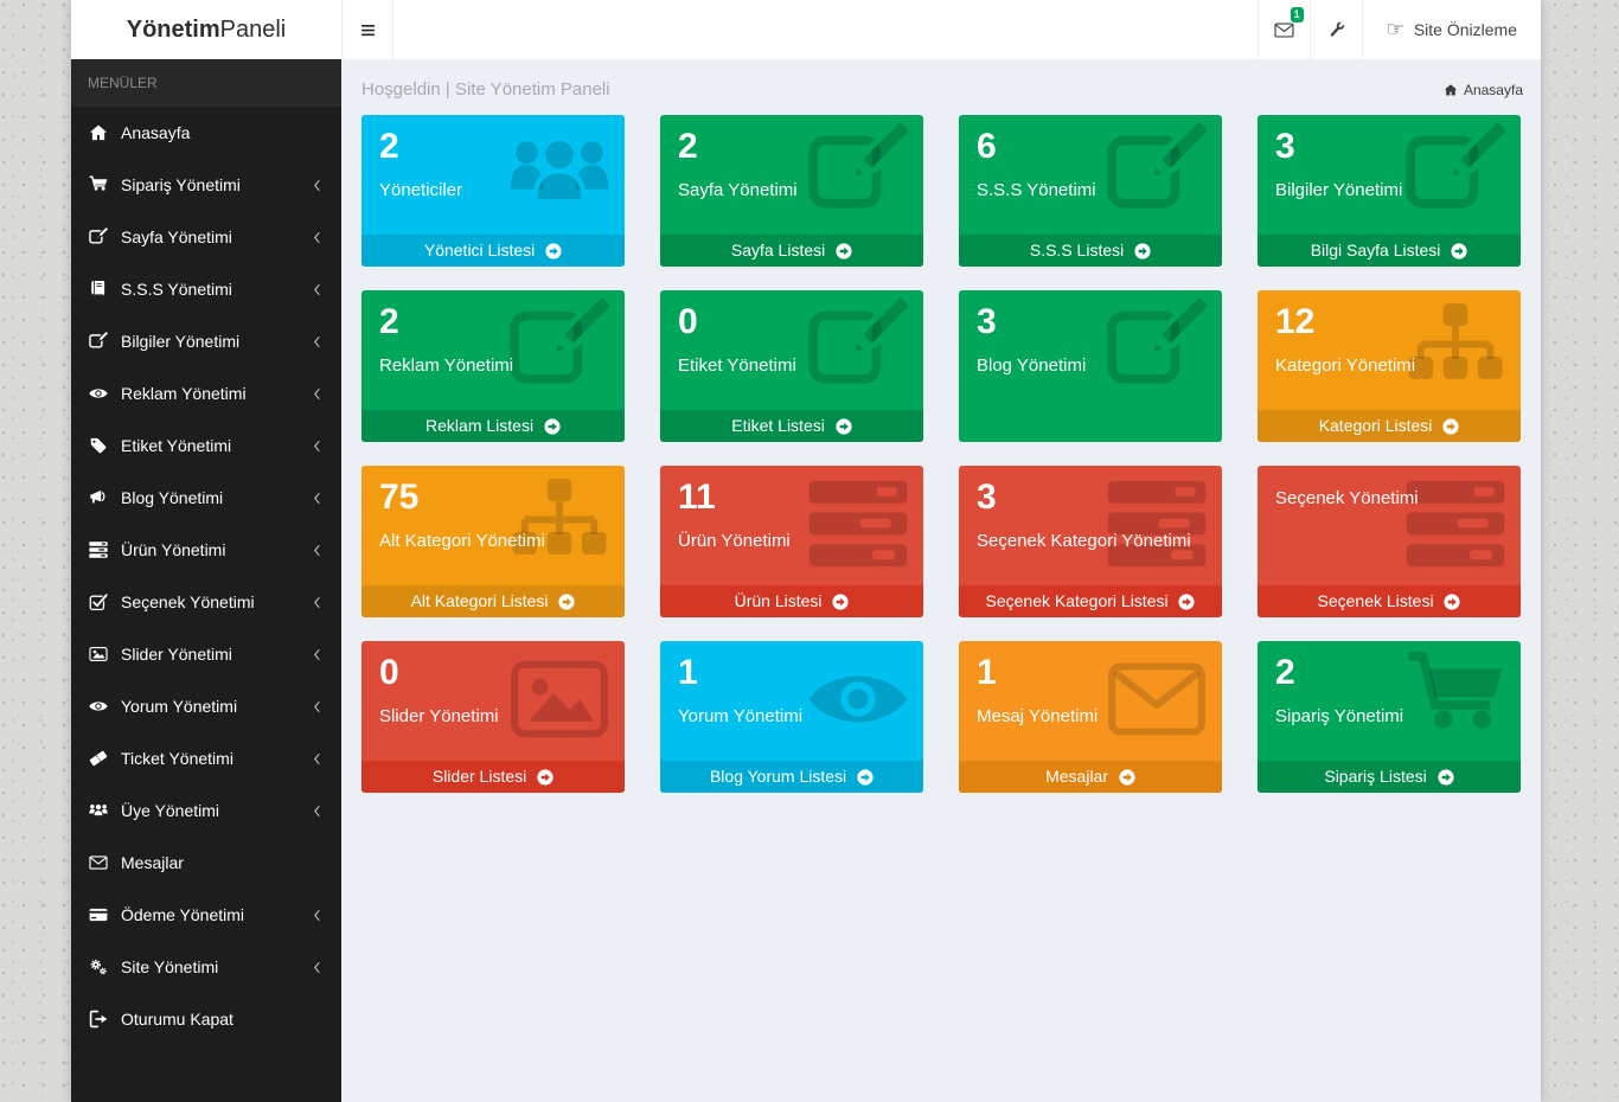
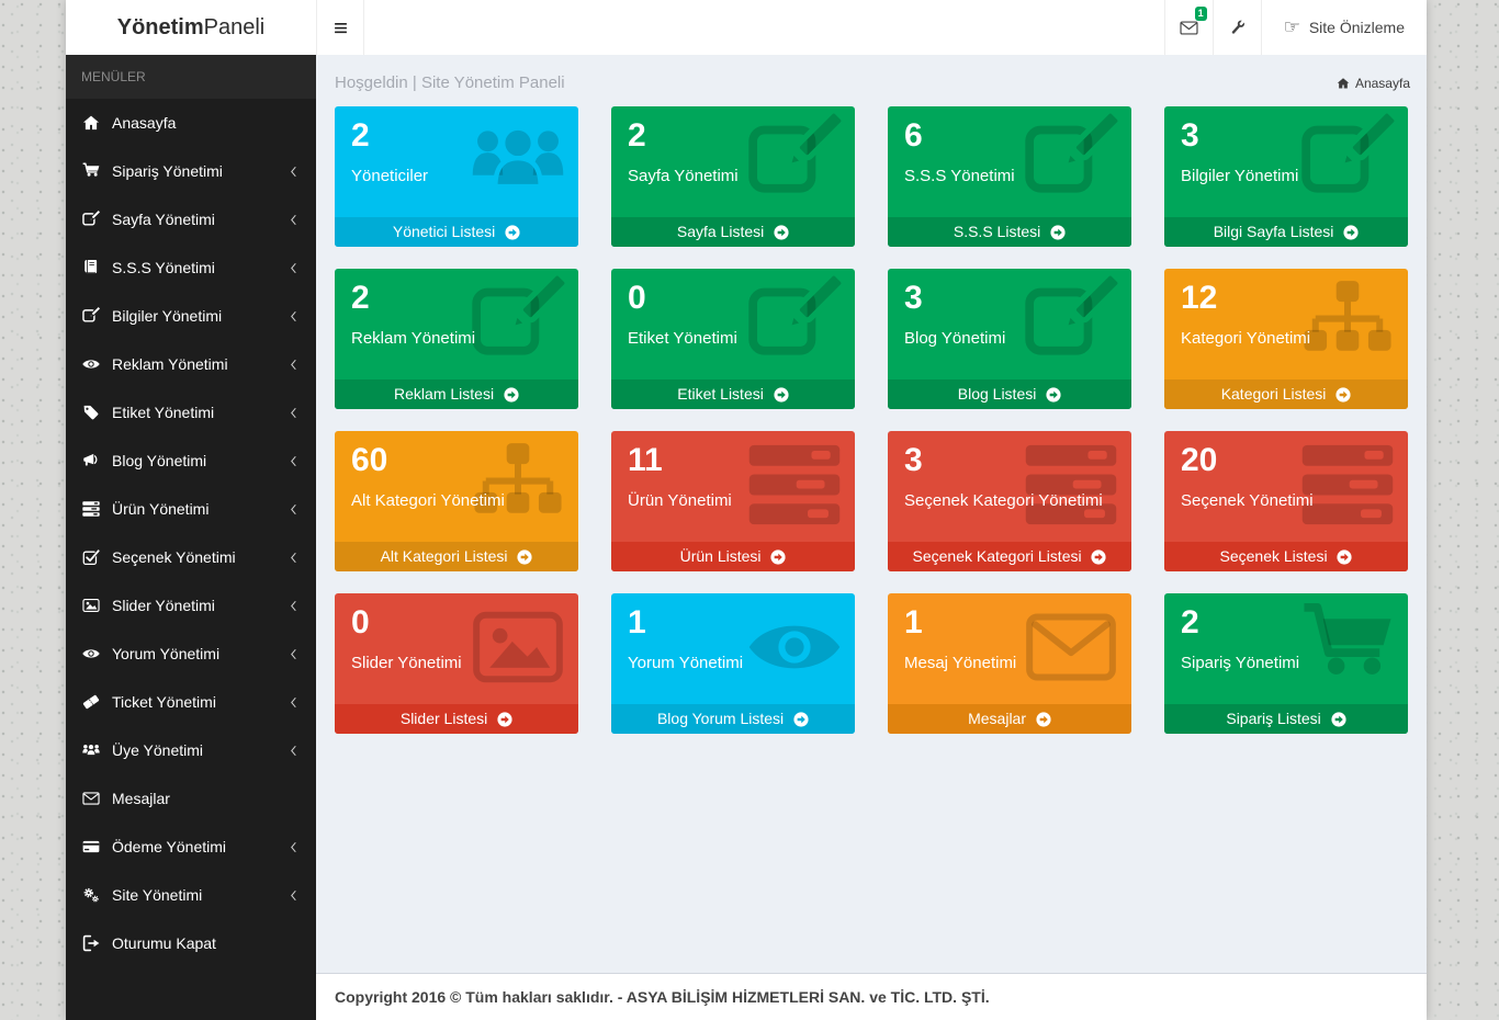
  YönetimPaneli
  1
  ☞
  Site Önizleme
  MENÜLER
  Anasayfa
  Sipariş Yönetimi
  Sayfa Yönetimi
  S.S.S Yönetimi
  Bilgiler Yönetimi
  Reklam Yönetimi
  Etiket Yönetimi
  Blog Yönetimi
  Ürün Yönetimi
  Seçenek Yönetimi
  Slider Yönetimi
  Yorum Yönetimi
  Ticket Yönetimi
  Üye Yönetimi
  Mesajlar
  Ödeme Yönetimi
  Site Yönetimi
  Oturumu Kapat
  Hoşgeldin | Site Yönetim Paneli
  Anasayfa
  2
  Yöneticiler
  Yönetici Listesi
  2
  Sayfa Yönetimi
  Sayfa Listesi
  6
  S.S.S Yönetimi
  S.S.S Listesi
  3
  Bilgiler Yönetimi
  Bilgi Sayfa Listesi
  2
  Reklam Yönetimi
  Reklam Listesi
  0
  Etiket Yönetimi
  Etiket Listesi
  3
  Blog Yönetimi
+ Blog Listesi
  12
  Kategori Yönetimi
  Kategori Listesi
- 75
+ 60
  Alt Kategori Yönetimi
  Alt Kategori Listesi
  11
  Ürün Yönetimi
  Ürün Listesi
  3
  Seçenek Kategori Yönetimi
  Seçenek Kategori Listesi
+ 20
  Seçenek Yönetimi
  Seçenek Listesi
  0
  Slider Yönetimi
  Slider Listesi
  1
  Yorum Yönetimi
  Blog Yorum Listesi
  1
  Mesaj Yönetimi
  Mesajlar
  2
  Sipariş Yönetimi
  Sipariş Listesi
+ Copyright 2016 © Tüm hakları saklıdır. - ASYA BİLİŞİM HİZMETLERİ SAN. ve TİC. LTD. ŞTİ.
